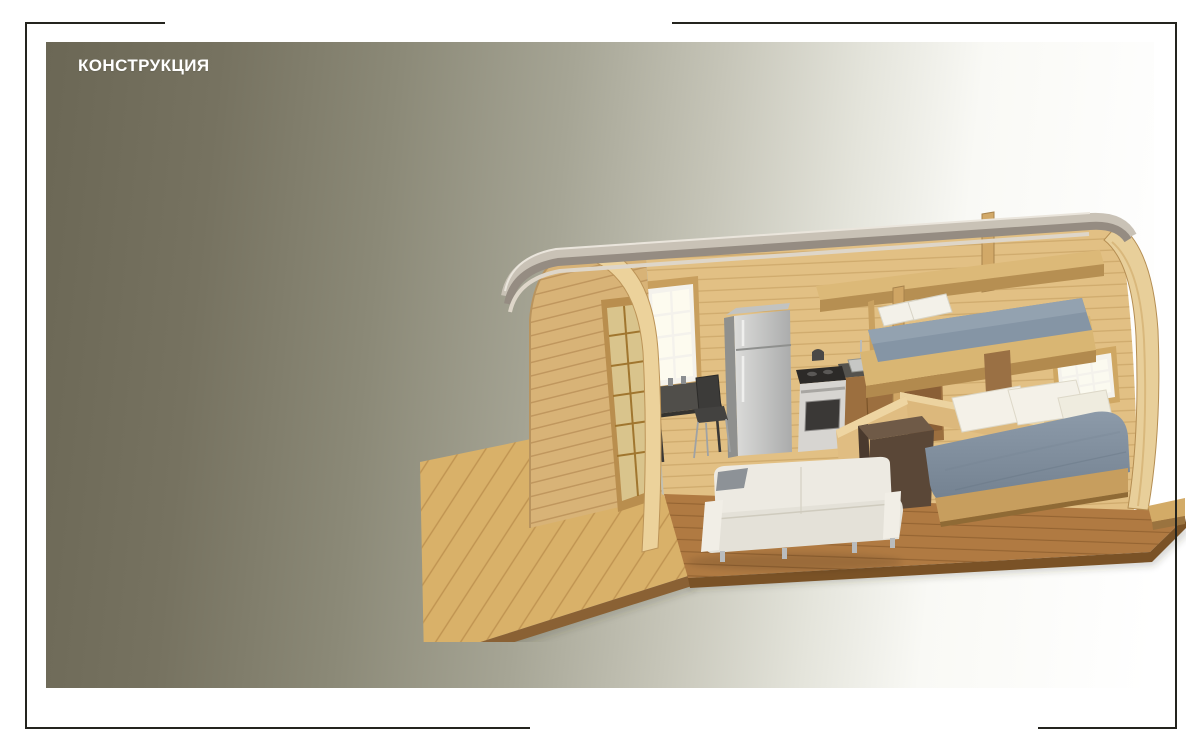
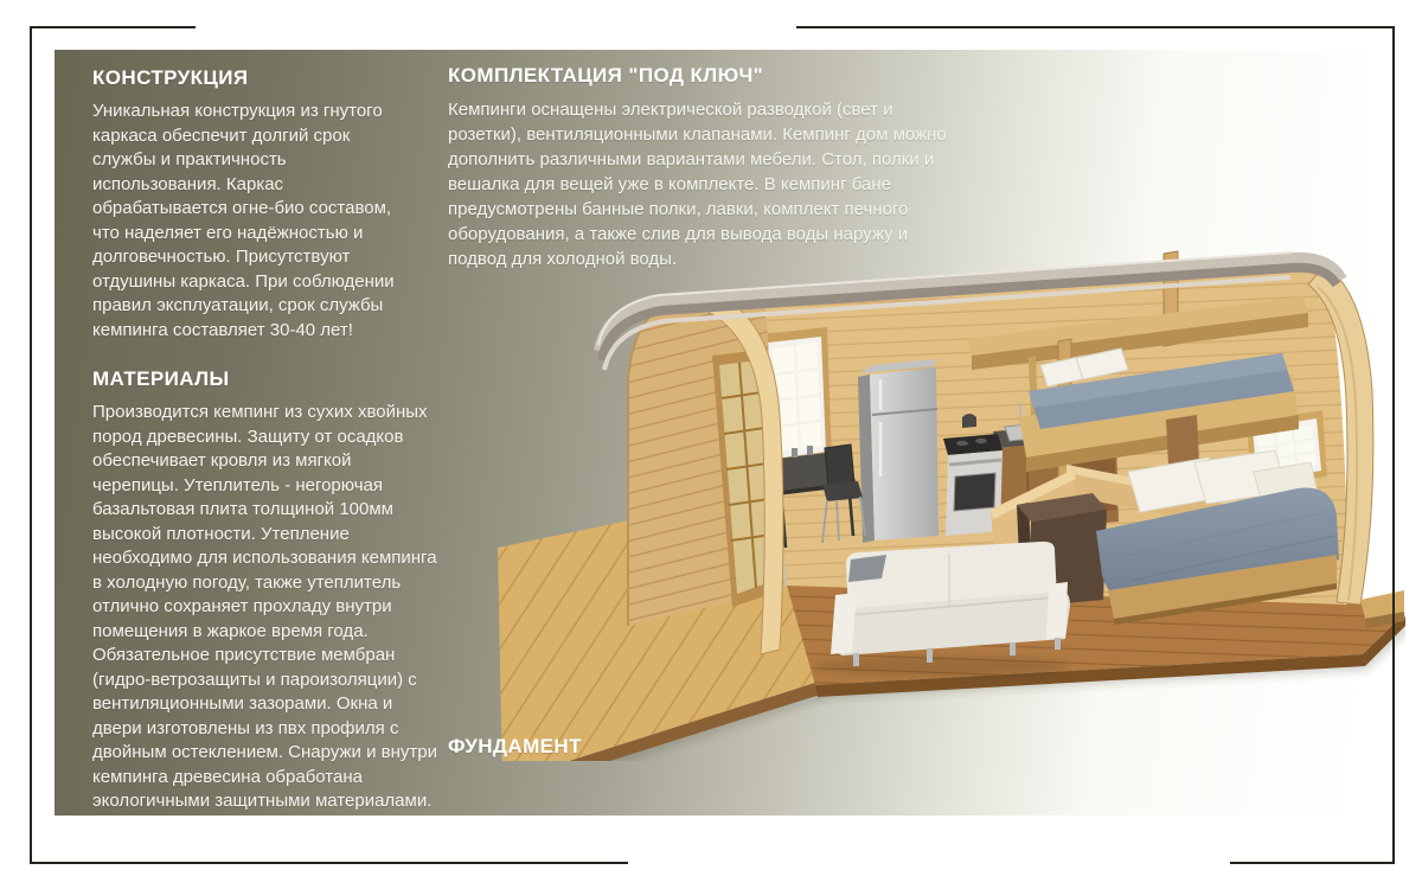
  КОНСТРУКЦИЯ
+ Уникальная конструкция из гнутого
+ каркаса обеспечит долгий срок
+ службы и практичность
+ использования. Каркас
+ обрабатывается огне-био составом,
+ что наделяет его надёжностью и
+ долговечностью. Присутствуют
+ отдушины каркаса. При соблюдении
+ правил эксплуатации, срок службы
+ кемпинга составляет 30-40 лет!
+ МАТЕРИАЛЫ
+ Производится кемпинг из сухих хвойных
+ пород древесины. Защиту от осадков
+ обеспечивает кровля из мягкой
+ черепицы. Утеплитель - негорючая
+ базальтовая плита толщиной 100мм
+ высокой плотности. Утепление
+ необходимо для использования кемпинга
+ в холодную погоду, также утеплитель
+ отлично сохраняет прохладу внутри
+ помещения в жаркое время года.
+ Обязательное присутствие мембран
+ (гидро-ветрозащиты и пароизоляции) с
+ вентиляционными зазорами. Окна и
+ двери изготовлены из пвх профиля с
+ двойным остеклением. Снаружи и внутри
+ кемпинга древесина обработана
+ экологичными защитными материалами.
+ КОМПЛЕКТАЦИЯ "ПОД КЛЮЧ"
+ Кемпинги оснащены электрической разводкой (свет и
+ розетки), вентиляционными клапанами. Кемпинг дом можно
+ дополнить различными вариантами мебели. Стол, полки и
+ вешалка для вещей уже в комплекте. В кемпинг бане
+ предусмотрены банные полки, лавки, комплект печного
+ оборудования, а также слив для вывода воды наружу и
+ подвод для холодной воды.
+ ФУНДАМЕНТ
